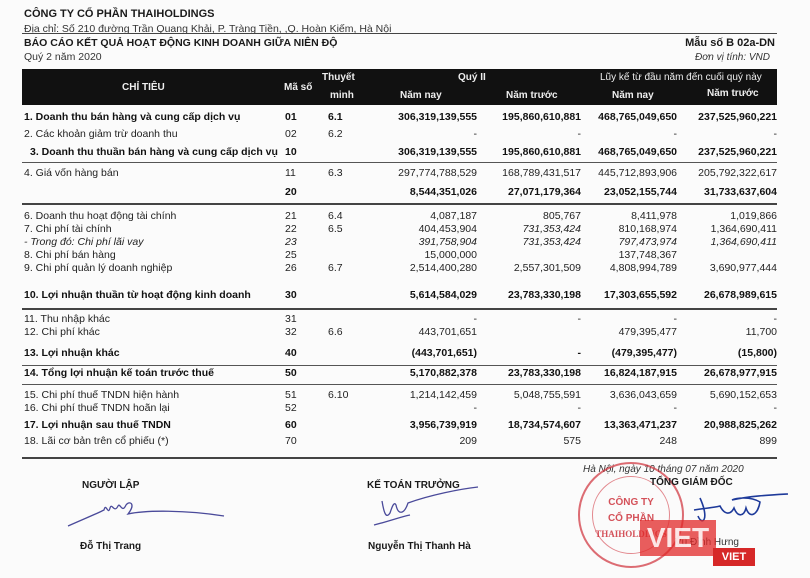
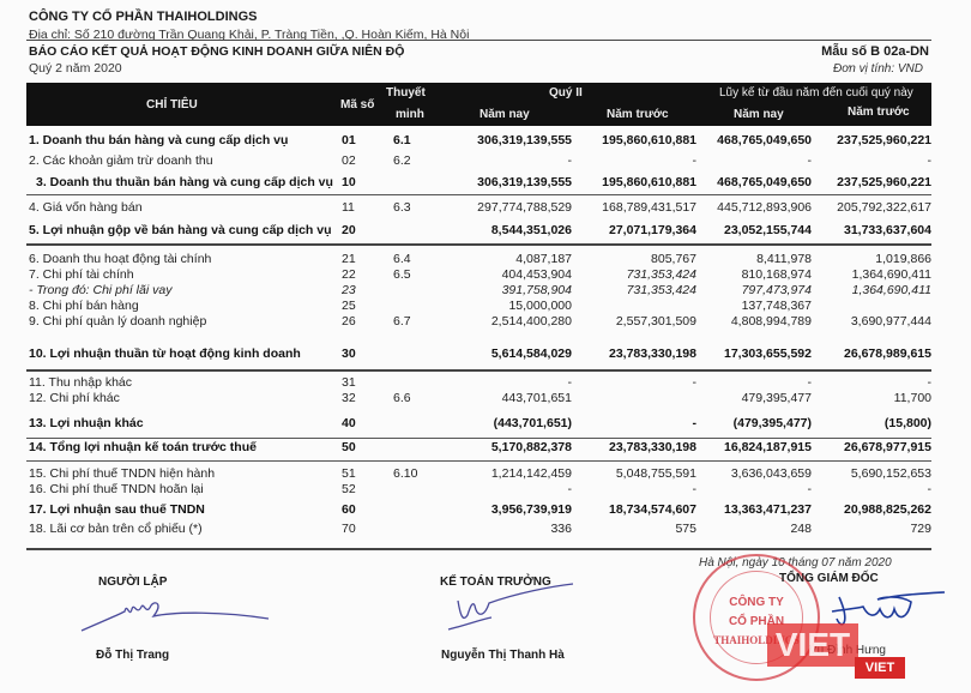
  CÔNG TY CỔ PHẦN THAIHOLDINGS
  Địa chỉ: Số 210 đường Trần Quang Khải, P. Tràng Tiền, ,Q. Hoàn Kiếm, Hà Nội
  BÁO CÁO KẾT QUẢ HOẠT ĐỘNG KINH DOANH GIỮA NIÊN ĐỘ
  Quý 2 năm 2020
  Mẫu số B 02a-DN
  Đơn vị tính: VND
  CHỈ TIÊU
  Mã số
  Thuyết
  minh
  Quý II
  Lũy kế từ đầu năm đến cuối quý này
  Năm nay
  Năm trước
  Năm nay
  Năm trước
  1. Doanh thu bán hàng và cung cấp dịch vụ
  01
  6.1
  306,319,139,555
  195,860,610,881
  468,765,049,650
  237,525,960,221
  2. Các khoản giảm trừ doanh thu
  02
  6.2
  -
  -
  -
  -
  3. Doanh thu thuần bán hàng và cung cấp dịch vụ
  10
  306,319,139,555
  195,860,610,881
  468,765,049,650
  237,525,960,221
  4. Giá vốn hàng bán
  11
  6.3
  297,774,788,529
  168,789,431,517
  445,712,893,906
  205,792,322,617
+ 5. Lợi nhuận gộp về bán hàng và cung cấp dịch vụ
  20
  8,544,351,026
  27,071,179,364
  23,052,155,744
  31,733,637,604
  6. Doanh thu hoạt động tài chính
  21
  6.4
  4,087,187
  805,767
  8,411,978
  1,019,866
  7. Chi phí tài chính
  22
  6.5
  404,453,904
  731,353,424
  810,168,974
  1,364,690,411
  - Trong đó: Chi phí lãi vay
  23
  391,758,904
  731,353,424
  797,473,974
  1,364,690,411
  8. Chi phí bán hàng
  25
  15,000,000
  137,748,367
  9. Chi phí quản lý doanh nghiệp
  26
  6.7
  2,514,400,280
  2,557,301,509
  4,808,994,789
  3,690,977,444
  10. Lợi nhuận thuần từ hoạt động kinh doanh
  30
  5,614,584,029
  23,783,330,198
  17,303,655,592
  26,678,989,615
  11. Thu nhập khác
  31
  -
  -
  -
  -
  12. Chi phí khác
  32
  6.6
  443,701,651
  479,395,477
  11,700
  13. Lợi nhuận khác
  40
  (443,701,651)
  -
  (479,395,477)
  (15,800)
  14. Tổng lợi nhuận kế toán trước thuế
  50
  5,170,882,378
  23,783,330,198
  16,824,187,915
  26,678,977,915
  15. Chi phí thuế TNDN hiện hành
  51
  6.10
  1,214,142,459
  5,048,755,591
  3,636,043,659
  5,690,152,653
  16. Chi phí thuế TNDN hoãn lại
  52
  -
  -
  -
  -
  17. Lợi nhuận sau thuế TNDN
  60
  3,956,739,919
  18,734,574,607
  13,363,471,237
  20,988,825,262
  18. Lãi cơ bản trên cổ phiếu (*)
  70
- 209
+ 336
  575
  248
- 899
+ 729
  NGƯỜI LẬP
  Đỗ Thị Trang
  KẾ TOÁN TRƯỞNG
  Nguyễn Thị Thanh Hà
  Hà Nội, ngày 10 tháng 07 năm 2020
  CÔNG TY
  CỔ PHẦN
  THAIHOLDINGS
  TỔNG GIÁM ĐỐC
  Vũ Đình Hưng
  VIET
  VIET
